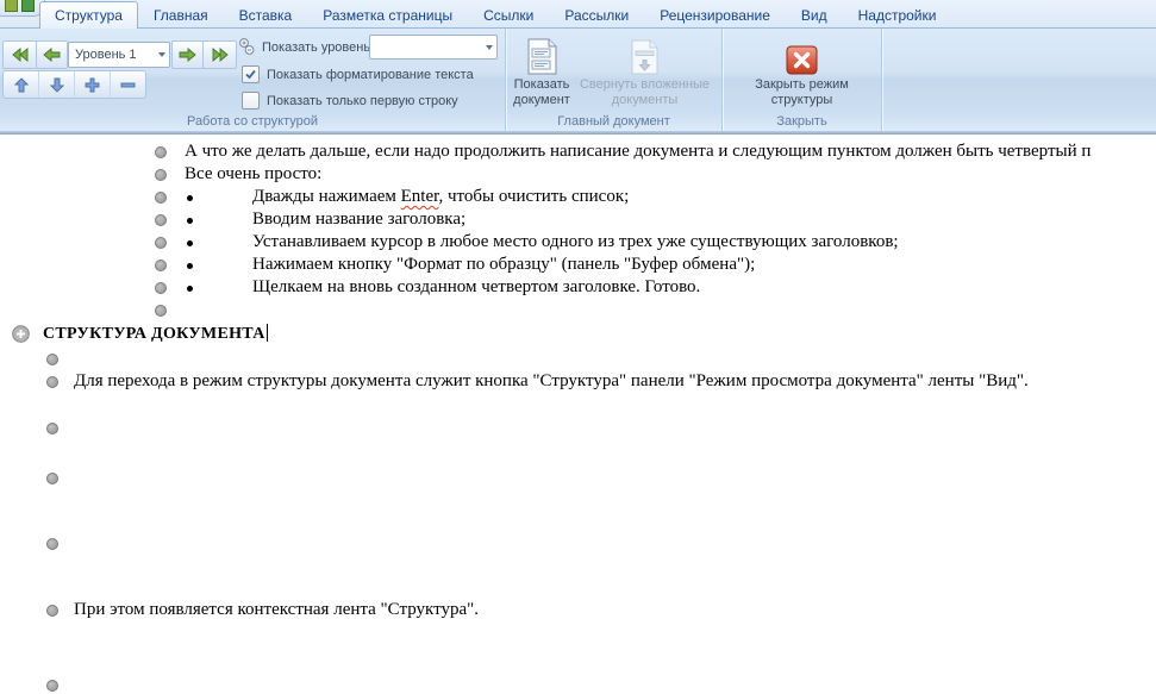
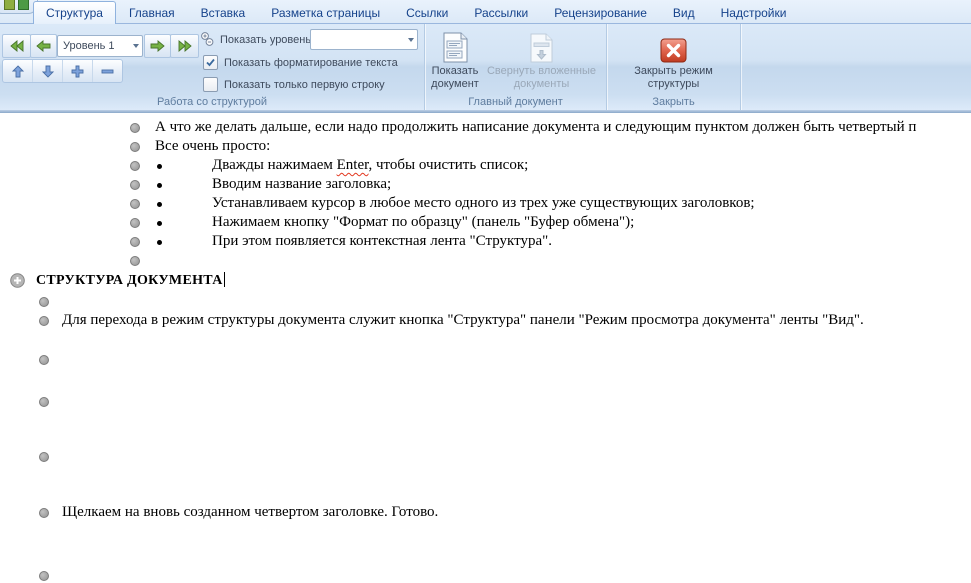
  Структура
  Главная
  Вставка
  Разметка страницы
  Ссылки
  Рассылки
  Рецензирование
  Вид
  Надстройки
  Уровень 1
  Показать уровень
  Показать форматирование текста
  Показать только первую строку
  Работа со структурой
  Показать документ
  Свернуть вложенные документы
  Главный документ
  Закрыть режим структуры
  Закрыть
  А что же делать дальше, если надо продолжить написание документа и следующим пунктом должен быть четвертый п
  Все очень просто:
  Дважды нажимаем Enter, чтобы очистить список;
  Вводим название заголовка;
  Устанавливаем курсор в любое место одного из трех уже существующих заголовков;
  Нажимаем кнопку "Формат по образцу" (панель "Буфер обмена");
- Щелкаем на вновь созданном четвертом заголовке. Готово.
+ При этом появляется контекстная лента "Структура".
  СТРУКТУРА ДОКУМЕНТА
  Для перехода в режим структуры документа служит кнопка "Структура" панели "Режим просмотра документа" ленты "Вид".
- При этом появляется контекстная лента "Структура".
+ Щелкаем на вновь созданном четвертом заголовке. Готово.
